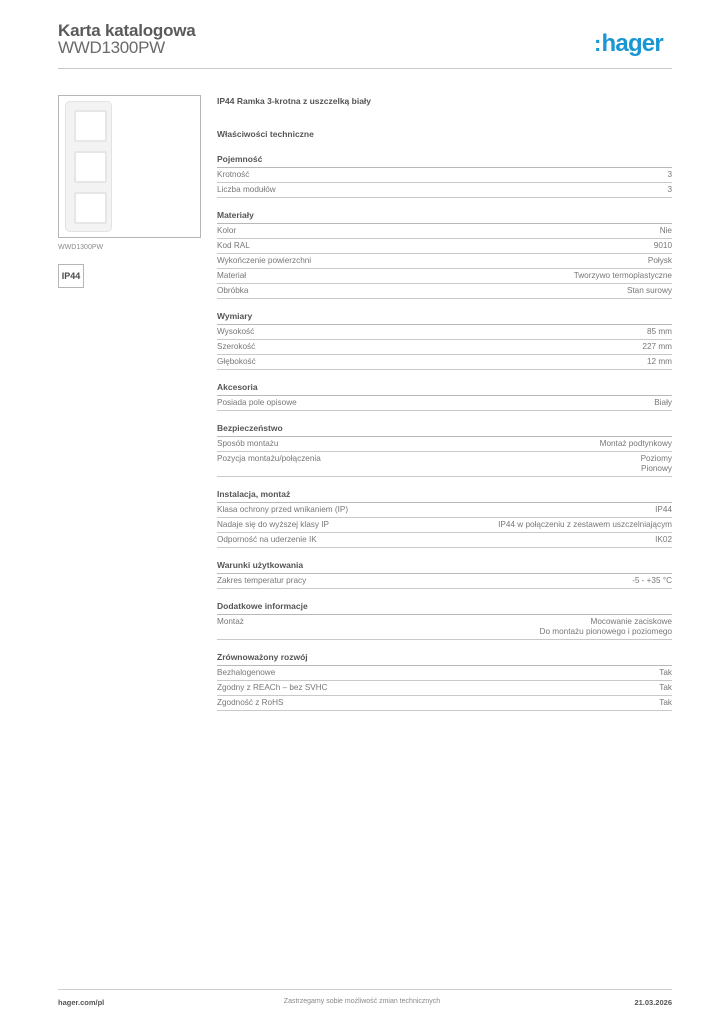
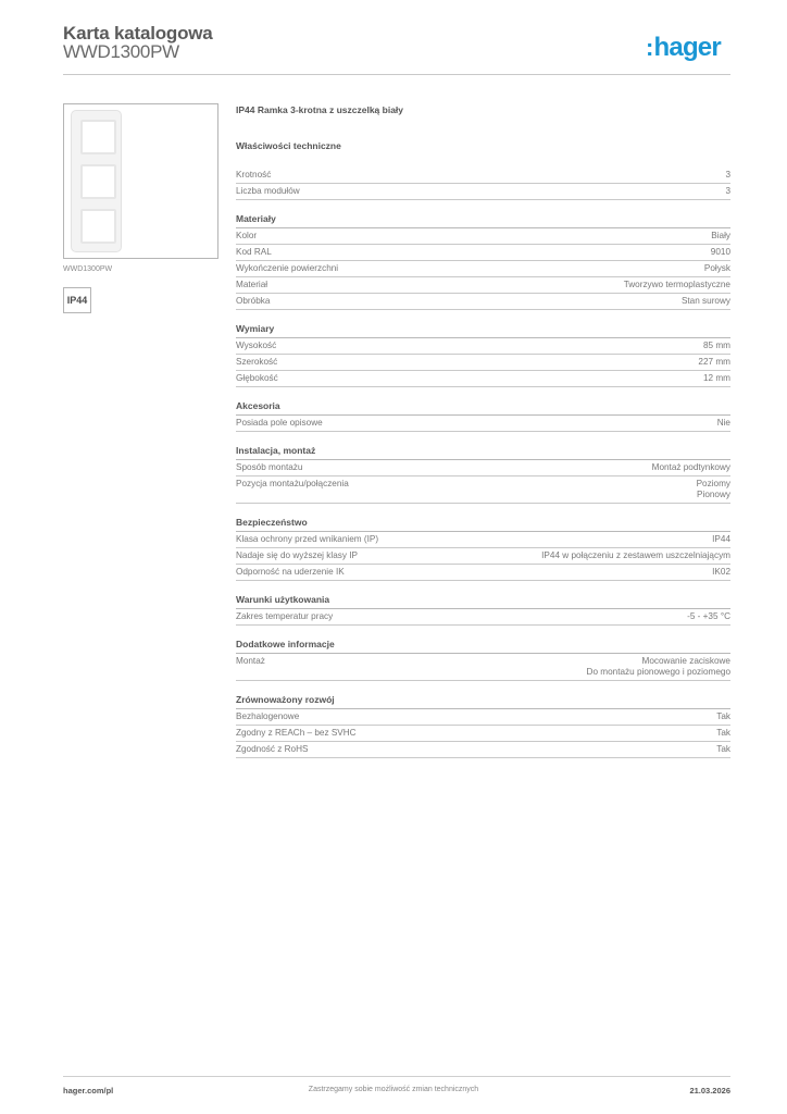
  Karta katalogowa
  WWD1300PW
  :hager
  IP44
  IP44 Ramka 3-krotna z uszczelką biały
  Właściwości techniczne
- Pojemność
  Krotność
  3
  Liczba modułów
  3
  Materiały
  Kolor
- Nie
+ Biały
  Kod RAL
  9010
  Wykończenie powierzchni
  Połysk
  Materiał
  Tworzywo termoplastyczne
  Obróbka
  Stan surowy
  Wymiary
  Wysokość
  85 mm
  Szerokość
  227 mm
  Głębokość
  12 mm
  Akcesoria
  Posiada pole opisowe
- Biały
+ Nie
- Bezpieczeństwo
+ Instalacja, montaż
  Sposób montażu
  Montaż podtynkowy
  Pozycja montażu/połączenia
  Poziomy
  Pionowy
- Instalacja, montaż
+ Bezpieczeństwo
  Klasa ochrony przed wnikaniem (IP)
  IP44
  Nadaje się do wyższej klasy IP
  IP44 w połączeniu z zestawem uszczelniającym
  Odporność na uderzenie IK
  IK02
  Warunki użytkowania
  Zakres temperatur pracy
  -5 - +35 °C
  Dodatkowe informacje
  Montaż
  Mocowanie zaciskowe
  Do montażu pionowego i poziomego
  Zrównoważony rozwój
  Bezhalogenowe
  Tak
  Zgodny z REACh – bez SVHC
  Tak
  Zgodność z RoHS
  Tak
  hager.com/pl
  21.03.2026
